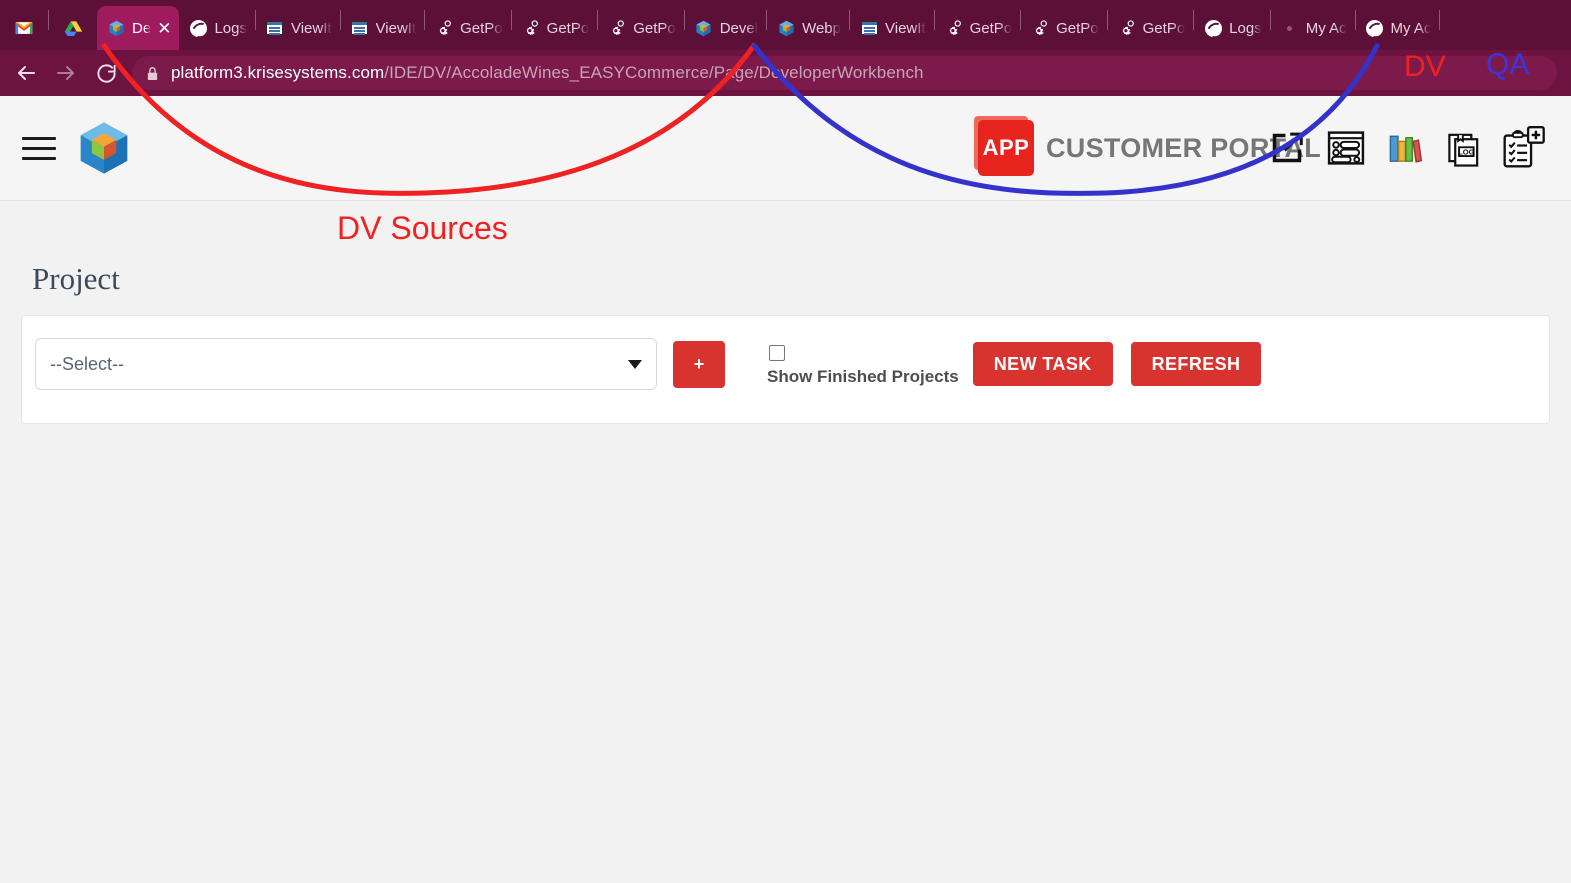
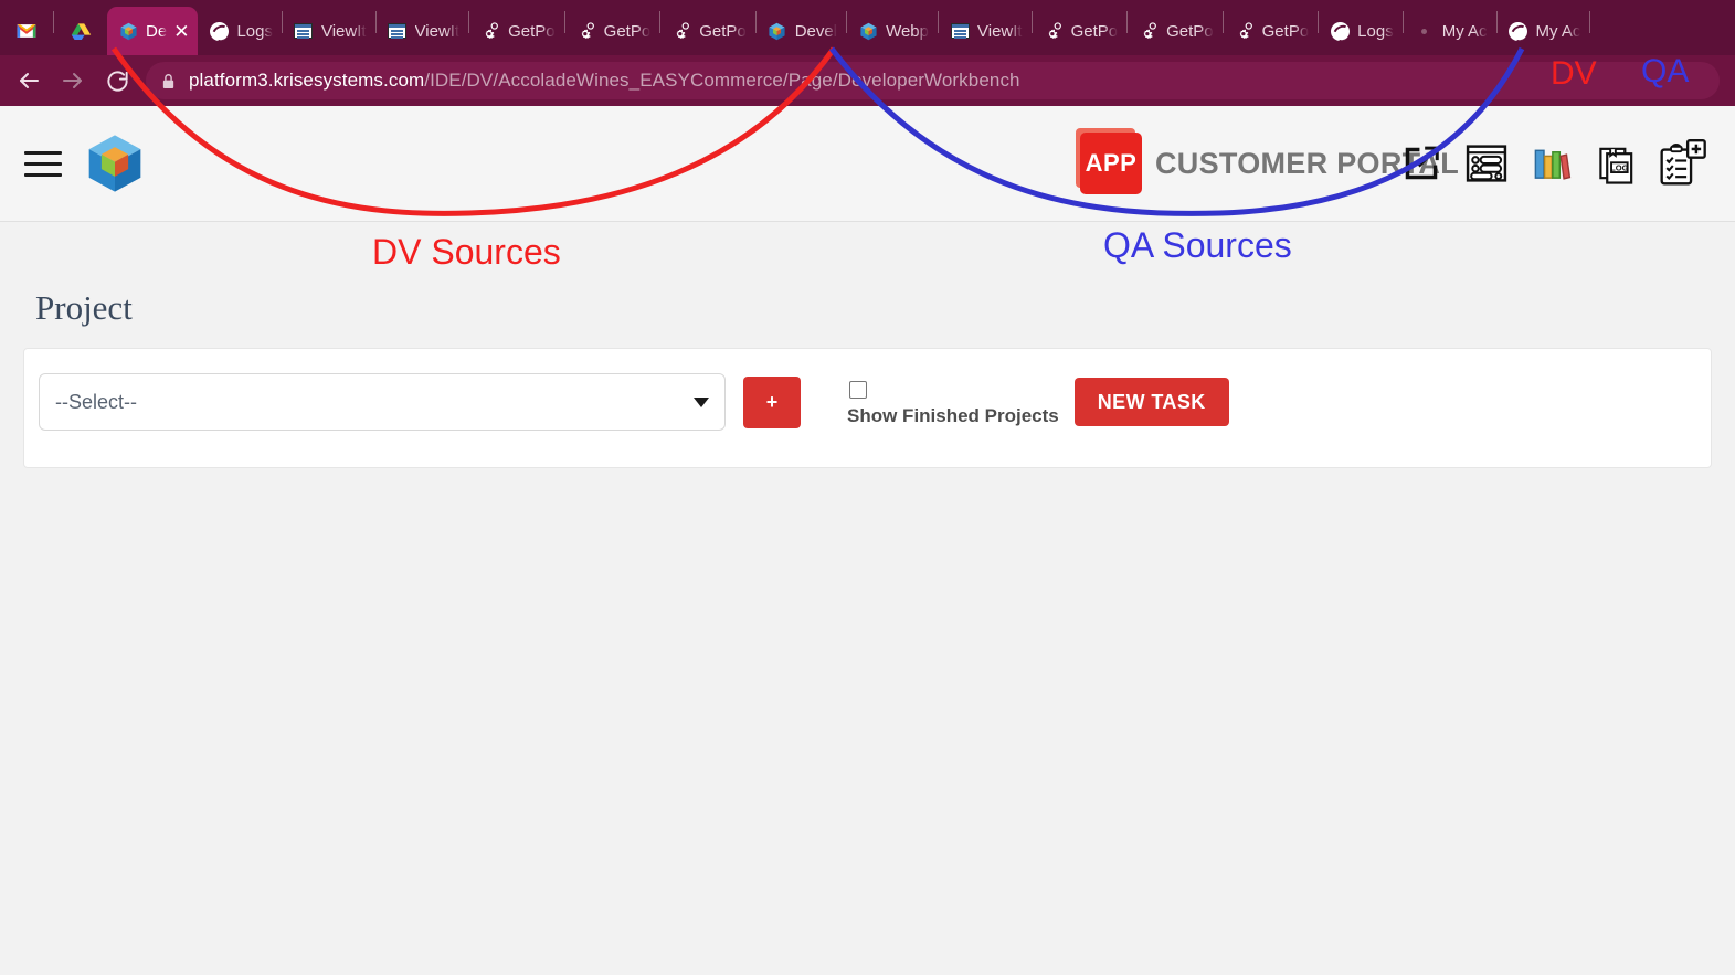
  De
  ✕
  Logs
  ViewIt
  ViewIt
  GetPo
  GetPo
  GetPo
  Devel
  Webp
  ViewIt
  GetPo
  GetPo
  GetPo
  Logs
  My Ac
  My Ac
  platform3.krisesystems.com/IDE/DV/AccoladeWines_EASYCommerce/Pge/DveloperWorkbench
  APP
  CUSTOMER PORTAL
  LOG
  Project
  --Select--
  +
  Show Finished Projects
  NEW TASK
- REFRESH
  DV Sources
+ QA Sources
  DV
  QA
